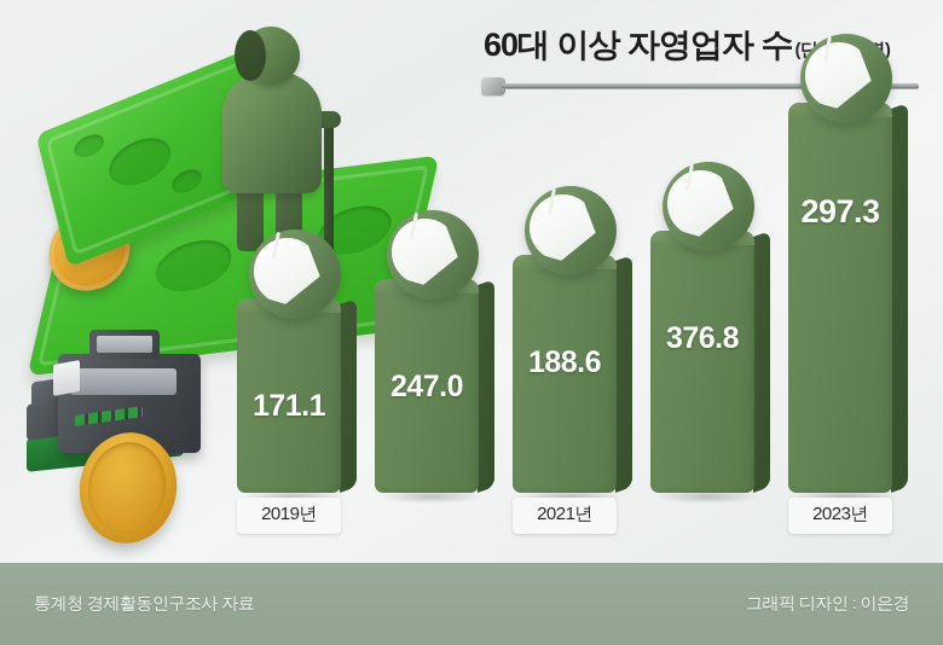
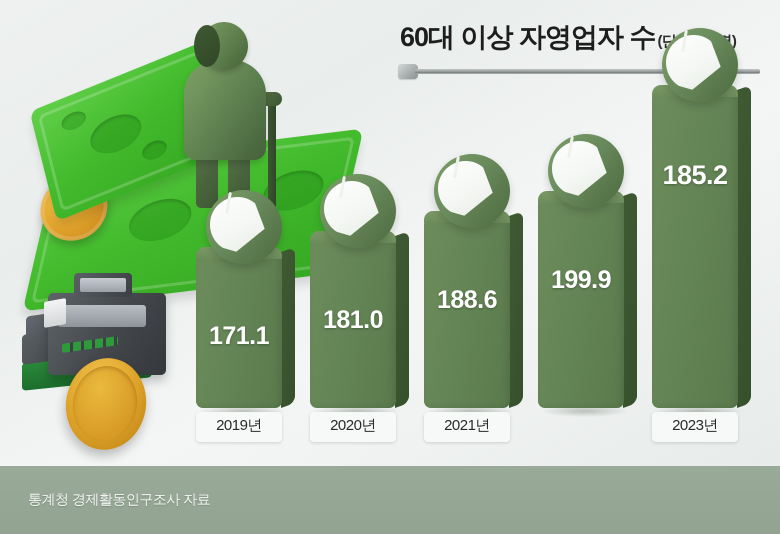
  60대 이상 자영업자 수
  171.1
  2019년
- 247.0
+ 181.0
+ 2020년
  188.6
  2021년
- 376.8
+ 199.9
- 297.3
+ 185.2
  2023년
  통계청 경제활동인구조사 자료
- 그래픽 디자인 : 이은경
